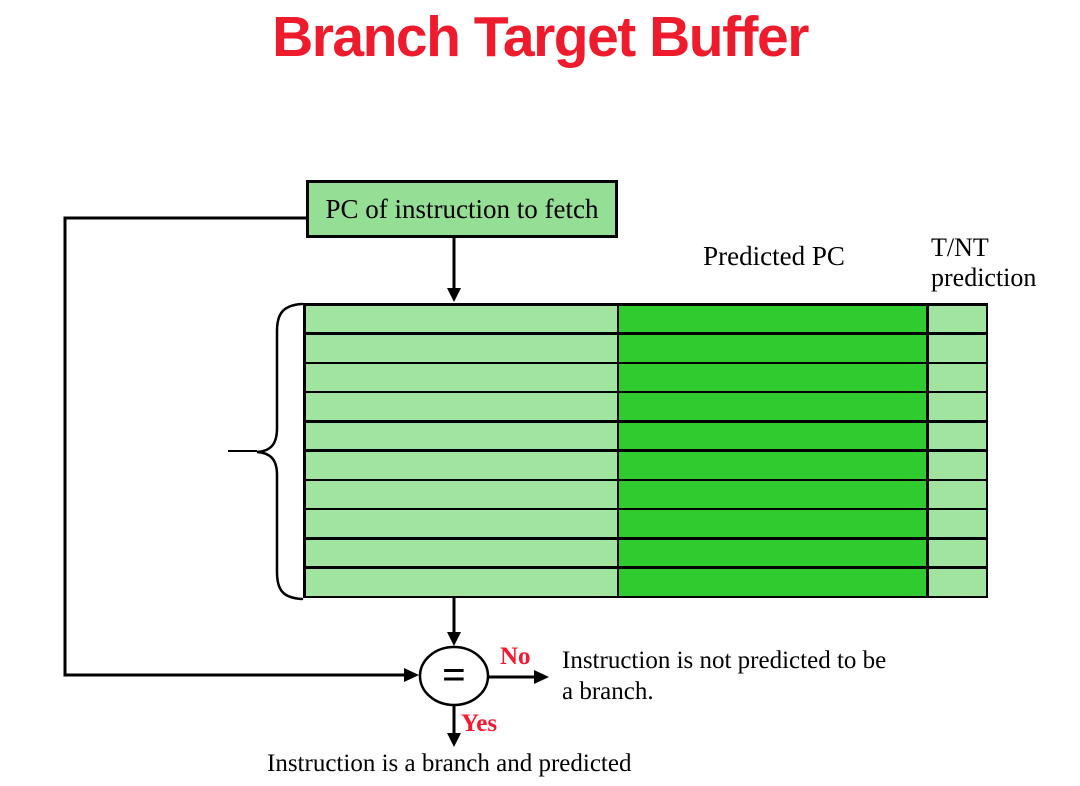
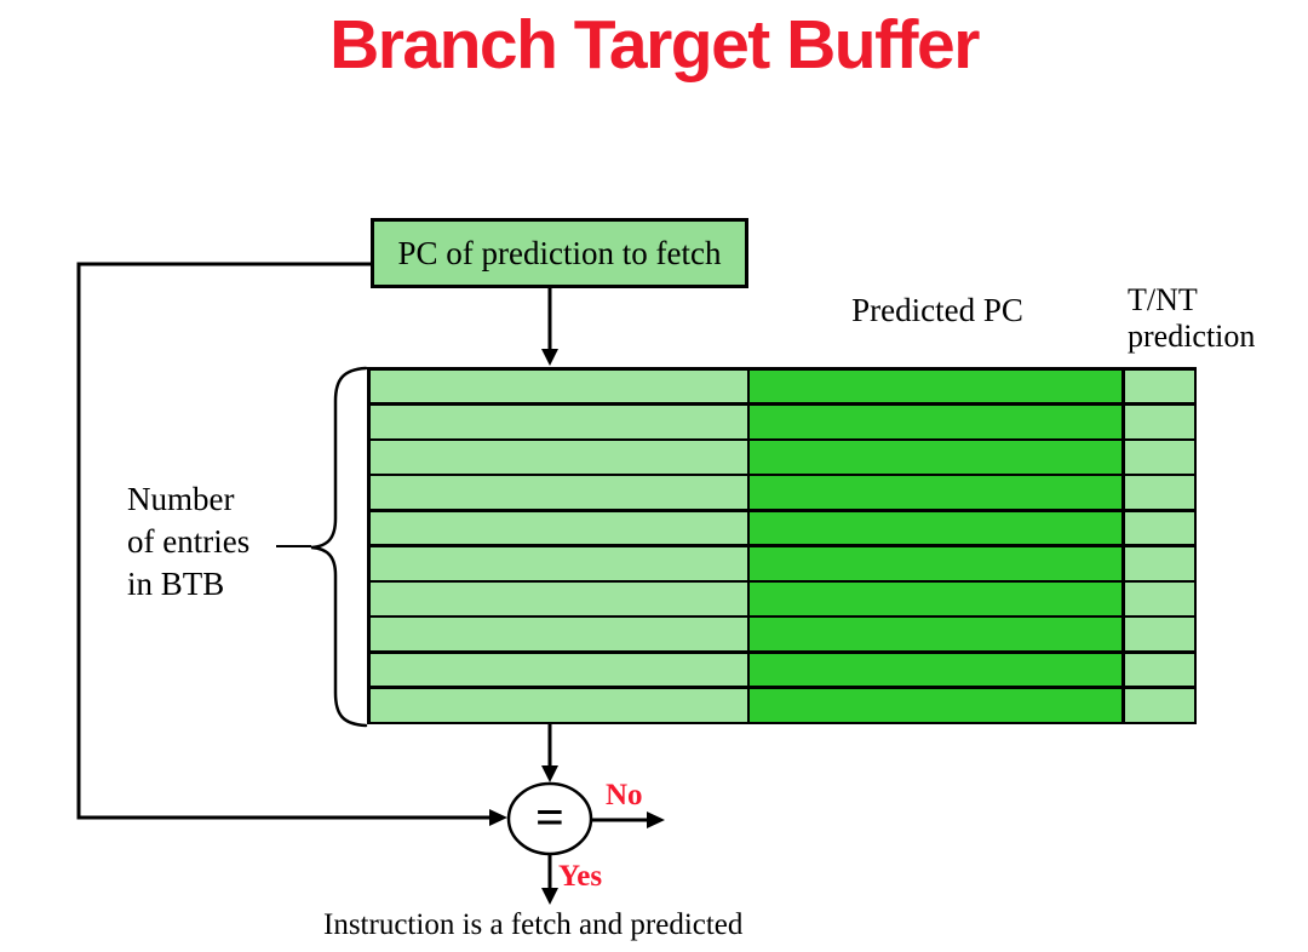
  Branch Target Buffer
  =
- PC of instruction to fetch
+ PC of prediction to fetch
  Predicted PC
  T/NT
  prediction
+ Number
+ of entries
+ in BTB
  No
- Instruction is not predicted to be
- a branch.
  Yes
- Instruction is a branch and predicted
+ Instruction is a fetch and predicted
